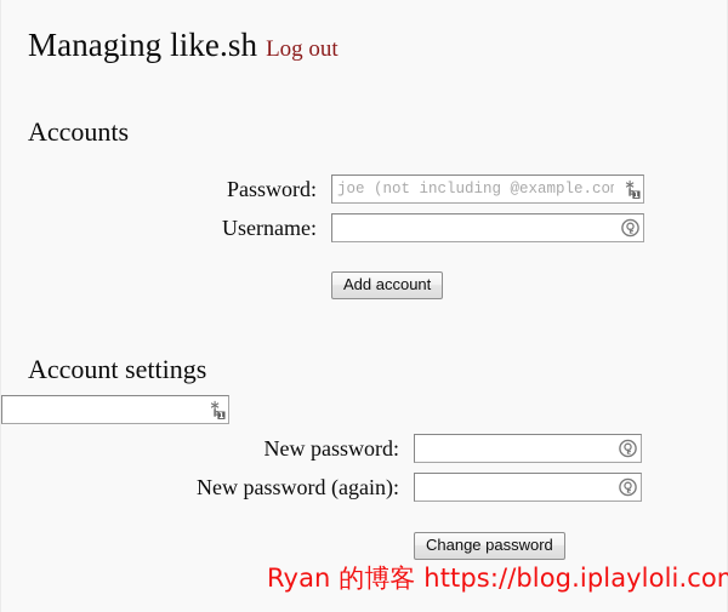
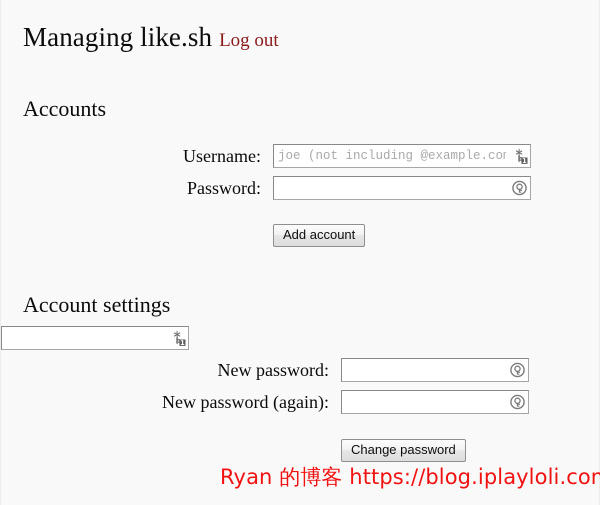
  Managing like.sh Log out
  Accounts
- Password:
+ Username:
  joe (not including @example.co
  1
- Username:
+ Password:
  Add account
  Account settings
  1
  New password:
  New password (again):
  Change password
  Ryan 的博客 https://blog.iplayloli.co
